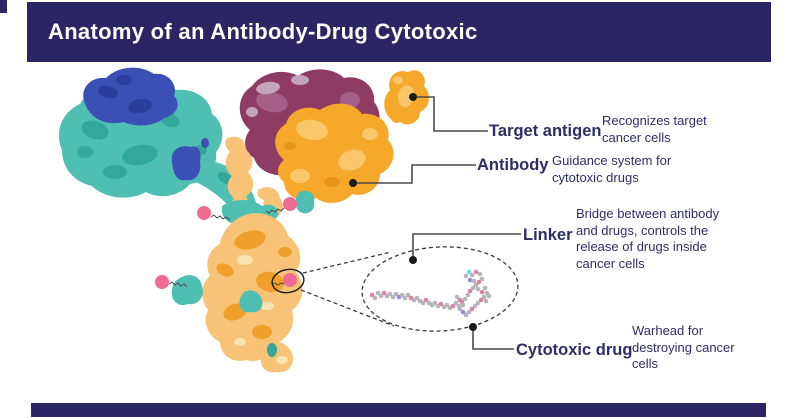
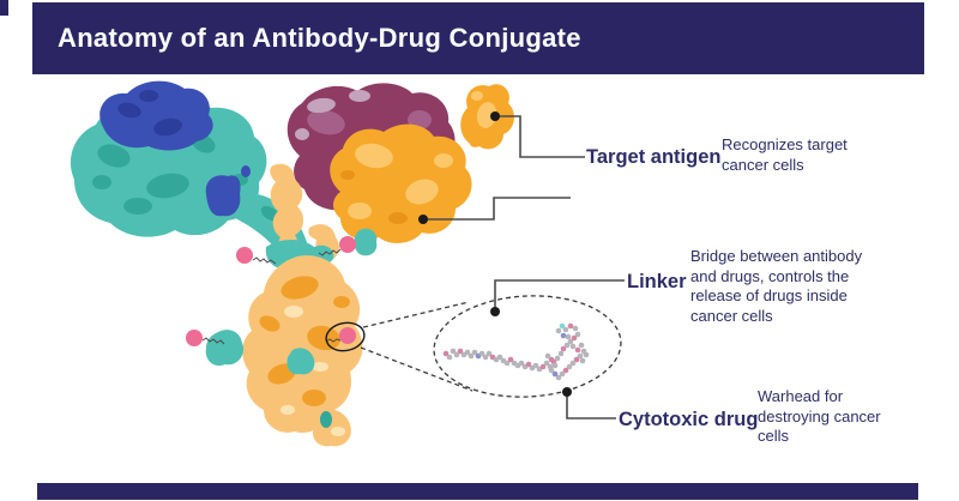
- Anatomy of an Antibody-Drug Cytotoxic
+ Anatomy of an Antibody-Drug Conjugate
  Target antigen
  Recognizes target
  cancer cells
- Antibody
- Guidance system for
- cytotoxic drugs
  Linker
  Bridge between antibody
  and drugs, controls the
  release of drugs inside
  cancer cells
  Cytotoxic drug
  Warhead for
  destroying cancer
  cells
